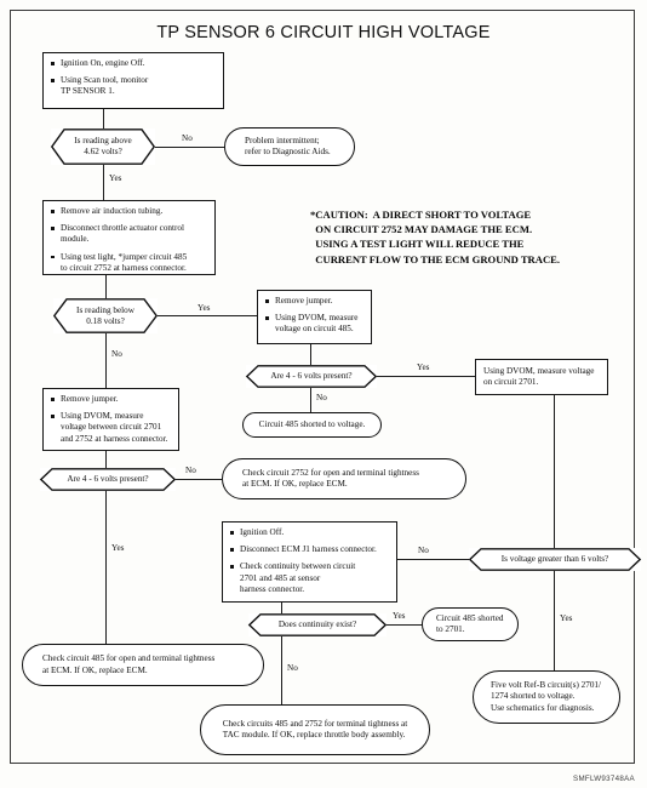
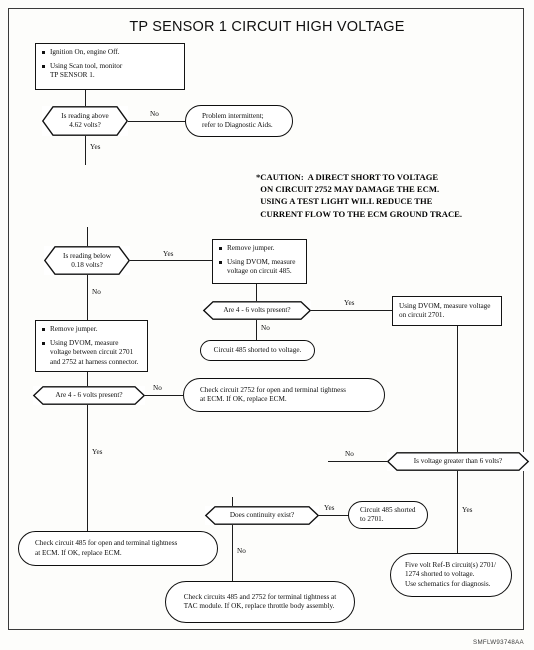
- TP SENSOR 6 CIRCUIT HIGH VOLTAGE
+ TP SENSOR 1 CIRCUIT HIGH VOLTAGE
  *CAUTION: A DIRECT SHORT TO VOLTAGE
  ON CIRCUIT 2752 MAY DAMAGE THE ECM.
  USING A TEST LIGHT WILL REDUCE THE
  CURRENT FLOW TO THE ECM GROUND TRACE.
  Ignition On, engine Off.
  Using Scan tool, monitor
  TP SENSOR 1.
  Is reading above
  4.62 volts?
  No
  Problem intermittent;
  refer to Diagnostic Aids.
  Yes
- Remove air induction tubing.
- Disconnect throttle actuator control
- module.
- Using test light, *jumper circuit 485
- to circuit 2752 at harness connector.
  Is reading below
  0.18 volts?
  Yes
  Remove jumper.
  Using DVOM, measure
  voltage on circuit 485.
  Are 4 - 6 volts present?
  Yes
  Using DVOM, measure voltage
  on circuit 2701.
  No
  Circuit 485 shorted to voltage.
  No
  Remove jumper.
  Using DVOM, measure
  voltage between circuit 2701
  and 2752 at harness connector.
  Are 4 - 6 volts present?
  No
  Check circuit 2752 for open and terminal tightness
  at ECM. If OK, replace ECM.
  Yes
- Ignition Off.
- Disconnect ECM J1 harness connector.
- Check continuity between circuit
- 2701 and 485 at sensor
- harness connector.
  No
  Is voltage greater than 6 volts?
  Yes
  Does continuity exist?
  Yes
  to 2701.
  Check circuit 485 for open and terminal tightness
  at ECM. If OK, replace ECM.
  No
  Five volt Ref-B circuit(s) 2701/
  1274 shorted to voltage.
  Use schematics for diagnosis.
  Check circuits 485 and 2752 for terminal tightness at
  TAC module. If OK, replace throttle body assembly.
